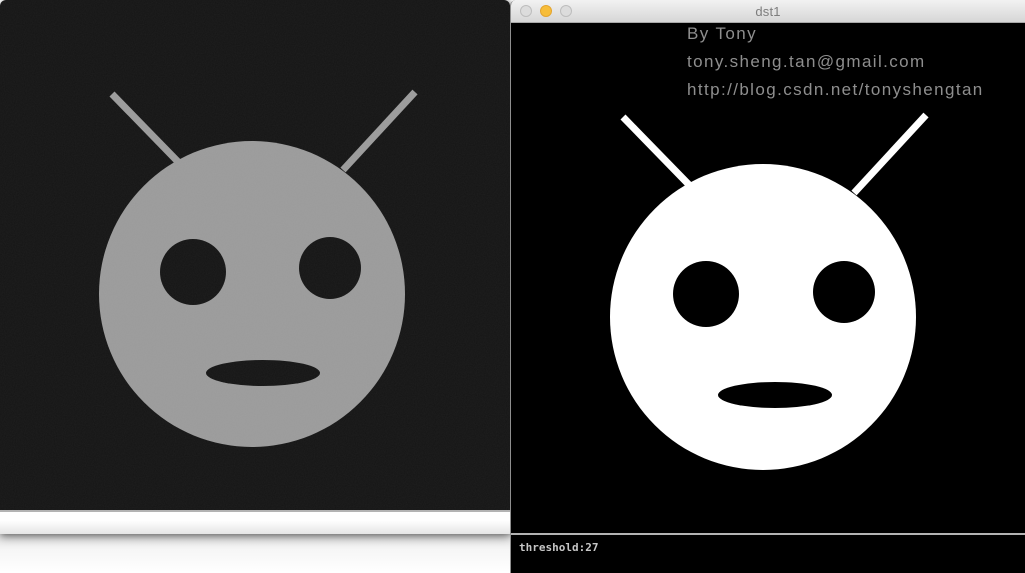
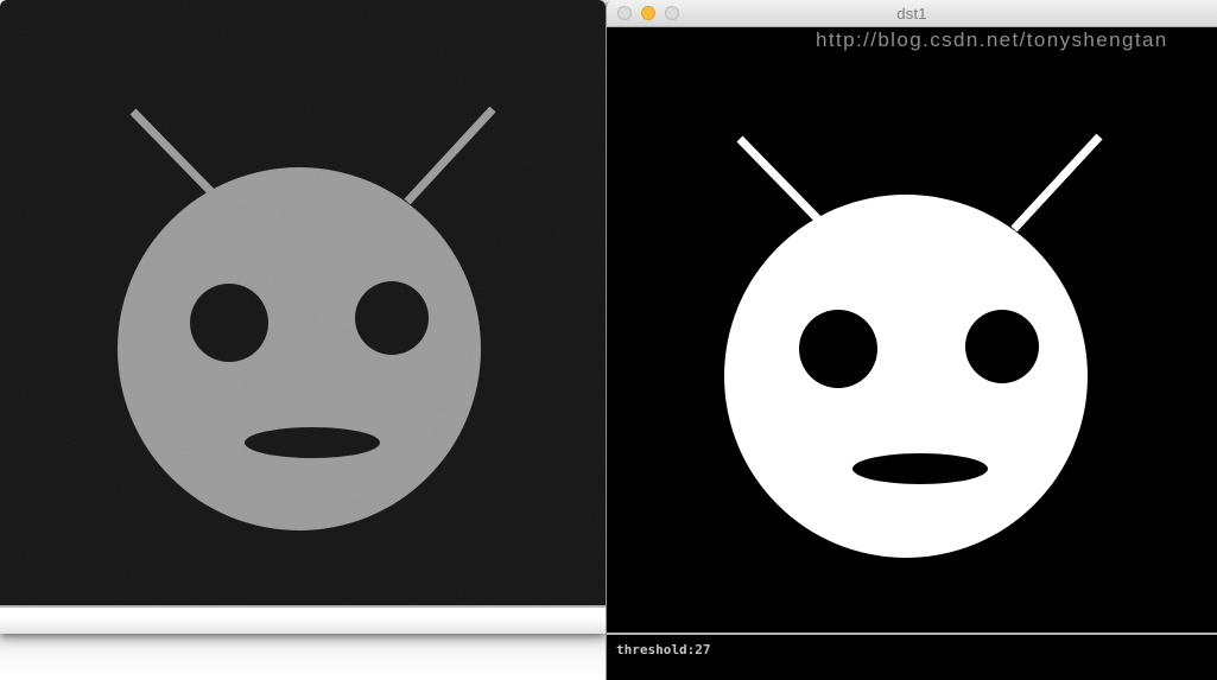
  dst1
- By Tony
- tony.sheng.tan@gmail.com
  http://blog.csdn.net/tonyshengtan
  threshold:27
